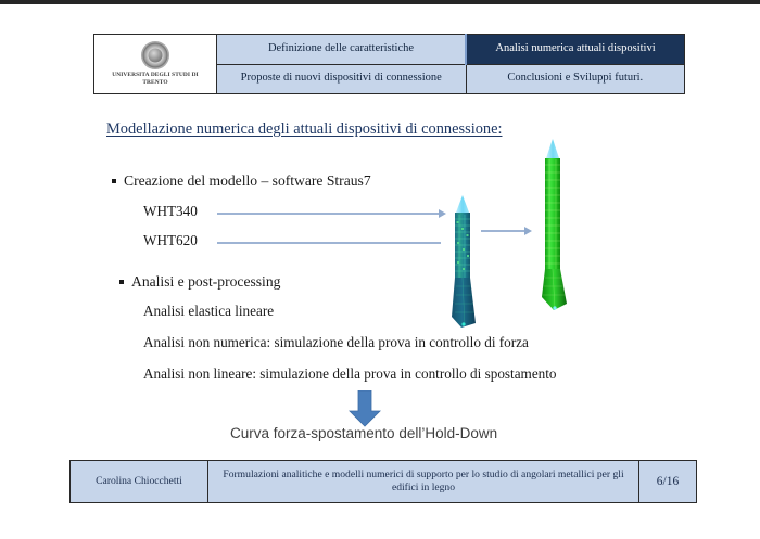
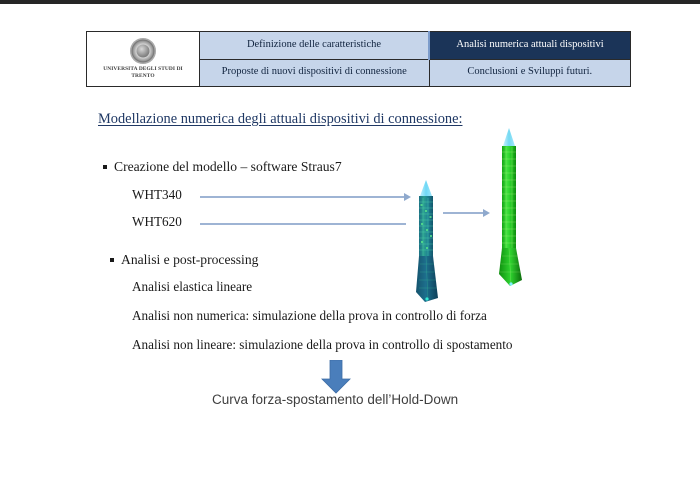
  Proposte di nuovi dispositivi di connessione	Conclusioni e Sviluppi futuri.
  Modellazione numerica degli attuali dispositivi di connessione:
  Creazione del modello – software Straus7
  WHT340
  WHT620
  Analisi e post-processing
  Analisi elastica lineare
  Analisi non numerica: simulazione della prova in controllo di forza
  Analisi non lineare: simulazione della prova in controllo di spostamento
  Curva forza-spostamento dell’Hold-Down
- Carolina Chiocchetti	Formulazioni analitiche e modelli numerici di supporto per lo studio di angolari metallici per gli edifici in legno	6/16
